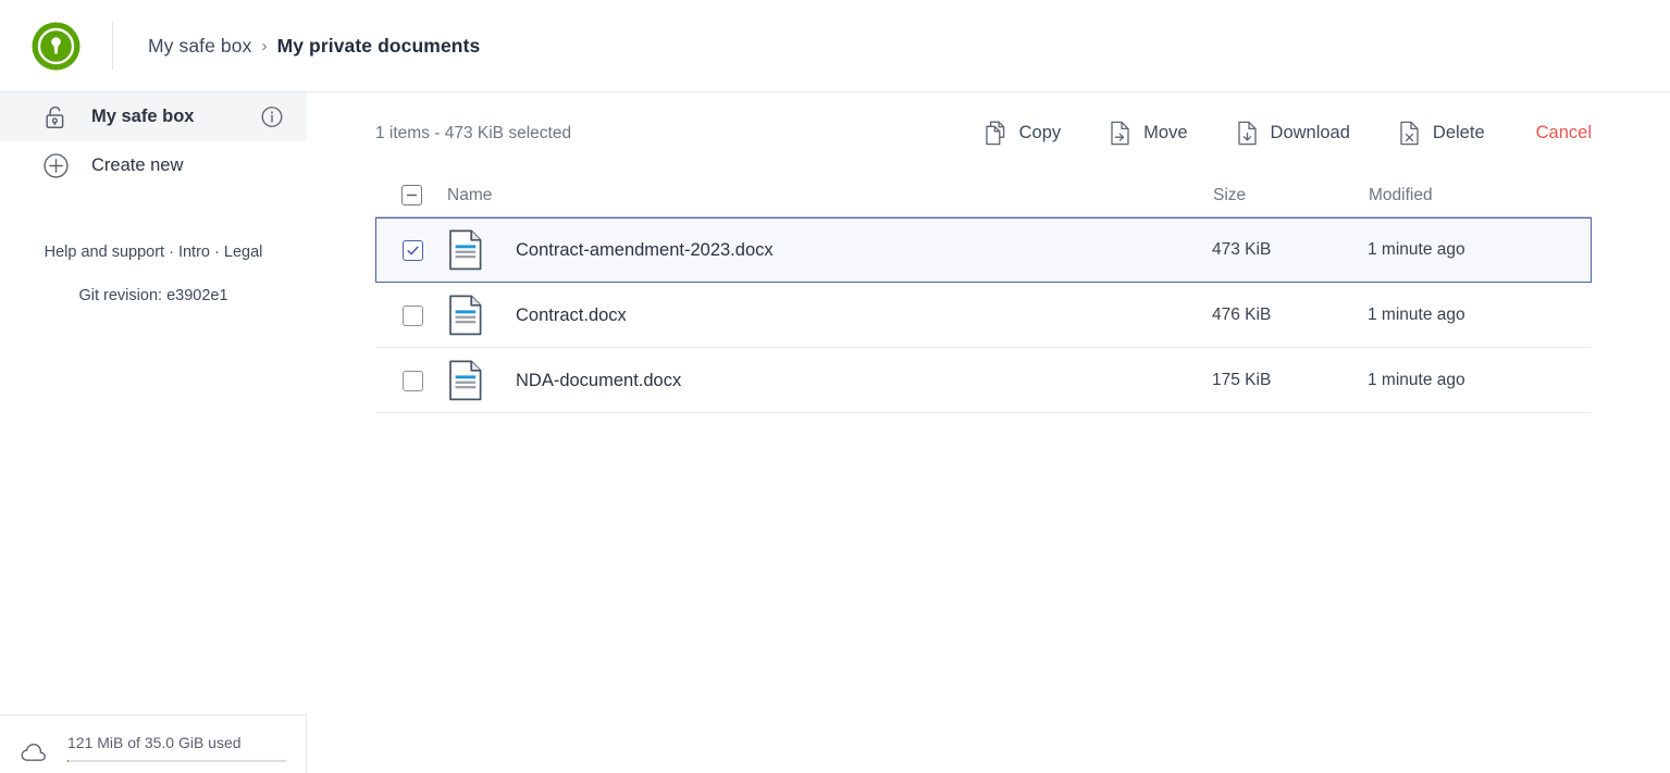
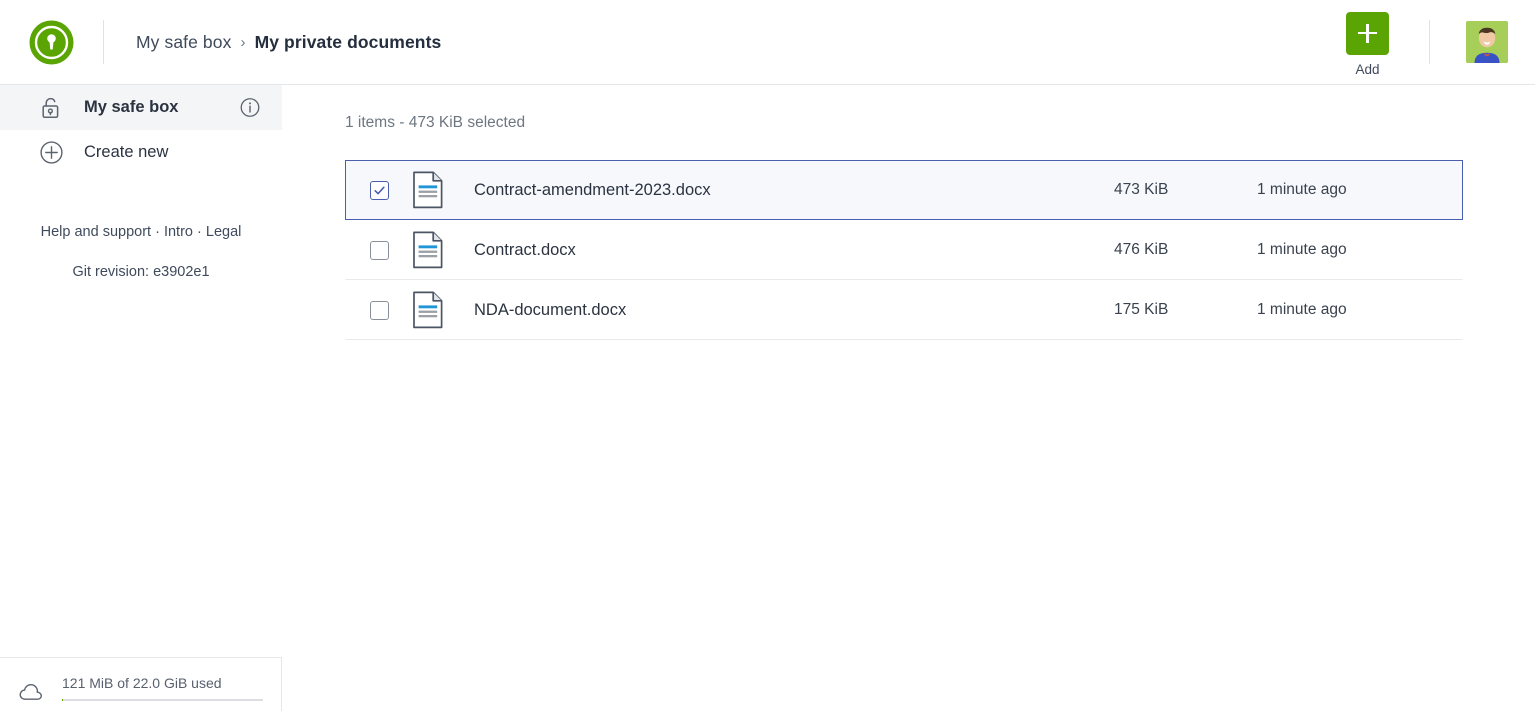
  My safe box
  ›
  My private documents
+ Add
  My safe box
  Create new
  Help and support · Intro · Legal
  Git revision: e3902e1
- 121 MiB of 35.0 GiB used
+ 121 MiB of 22.0 GiB used
  1 items - 473 KiB selected
- Copy
- Move
- Download
- Delete
- Cancel
- Name
- Size
- Modified
  Contract-amendment-2023.docx
  473 KiB
  1 minute ago
  Contract.docx
  476 KiB
  1 minute ago
  NDA-document.docx
  175 KiB
  1 minute ago
